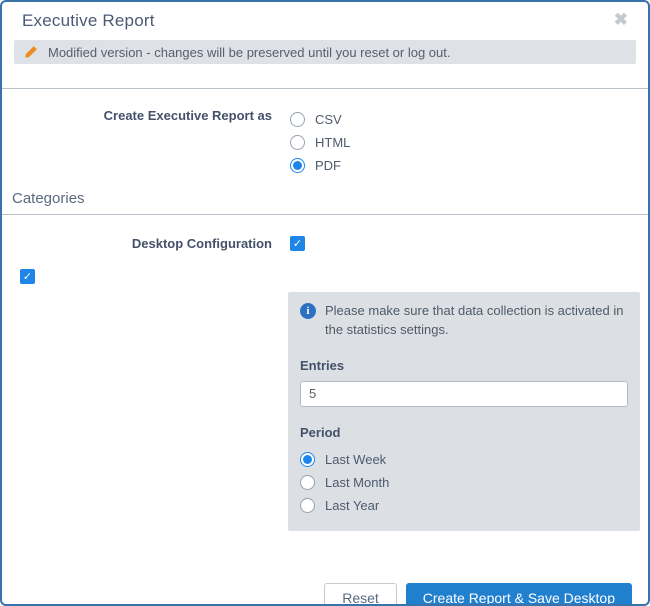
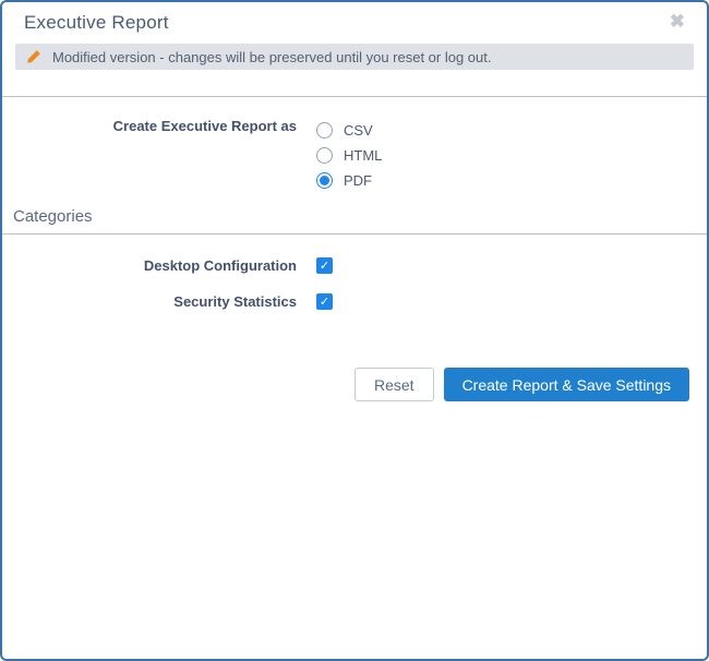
  Executive Report
  ✖
  Modified version - changes will be preserved until you reset or log out.
  Create Executive Report as
  CSV
  HTML
  PDF
  Categories
  Desktop Configuration
  ✓
+ Security Statistics
  ✓
- i
- Please make sure that data collection is activated in the statistics settings.
- Entries
- 5
- Period
- Last Week
- Last Month
- Last Year
  Reset
- Create Report & Save Desktop
+ Create Report & Save Settings
